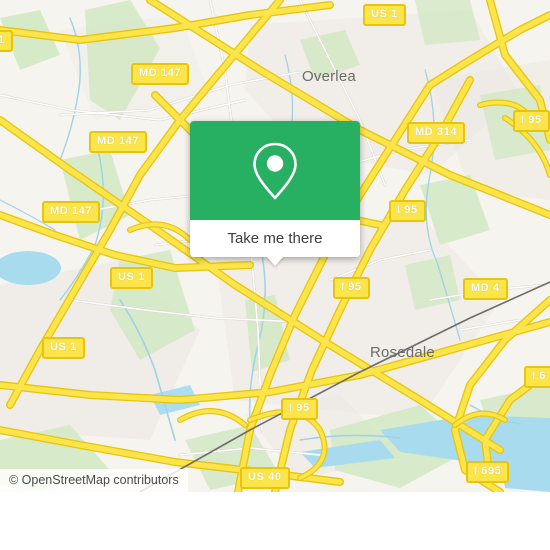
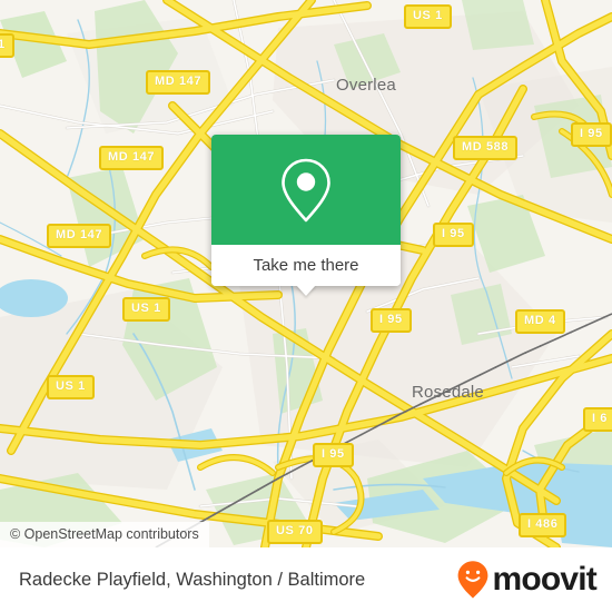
  US 1
  MD 147
- MD 314
+ MD 588
  I 95
  MD 147
  MD 147
  I 95
  US 1
  I 95
  MD 4
  US 1
  I 95
- US 40
+ US 70
- I 695
+ I 486
  1
  I 6
  Overlea
  Rosedale
  Take me there
  © OpenStreetMap contributors
+ Radecke Playfield, Washington / Baltimore
+ moovit
